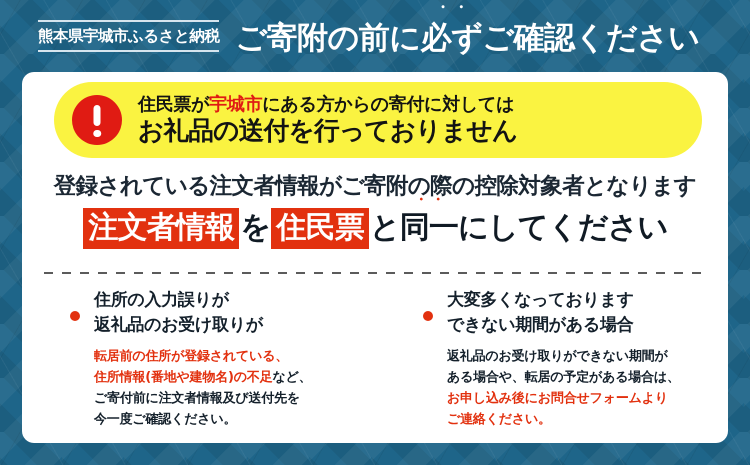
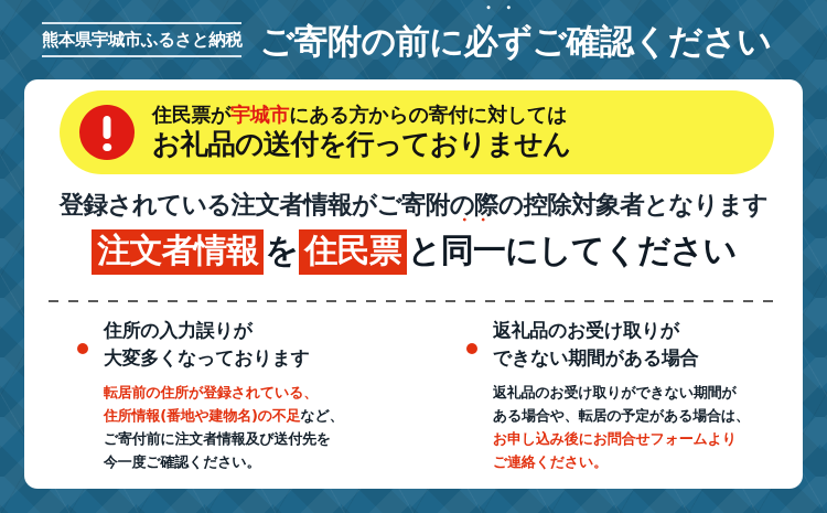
  熊本県宇城市ふるさと納税
  ご寄附の前に必ずご確認ください
  住民票が宇城市にある方からの寄付に対しては
  お礼品の送付を行っておりません
  登録されている注文者情報がご寄附の際の控除対象者となります
  注文者情報 を 住民票 と同一にしてください
  住所の入力誤りが
- 返礼品のお受け取りが
+ 大変多くなっております
  転居前の住所が登録されている、
  住所情報(番地や建物名)の不足など、
  ご寄付前に注文者情報及び送付先を
  今一度ご確認ください。
- 大変多くなっております
+ 返礼品のお受け取りが
  できない期間がある場合
  返礼品のお受け取りができない期間が
  ある場合や、転居の予定がある場合は、
  お申し込み後にお問合せフォームより
  ご連絡ください。
